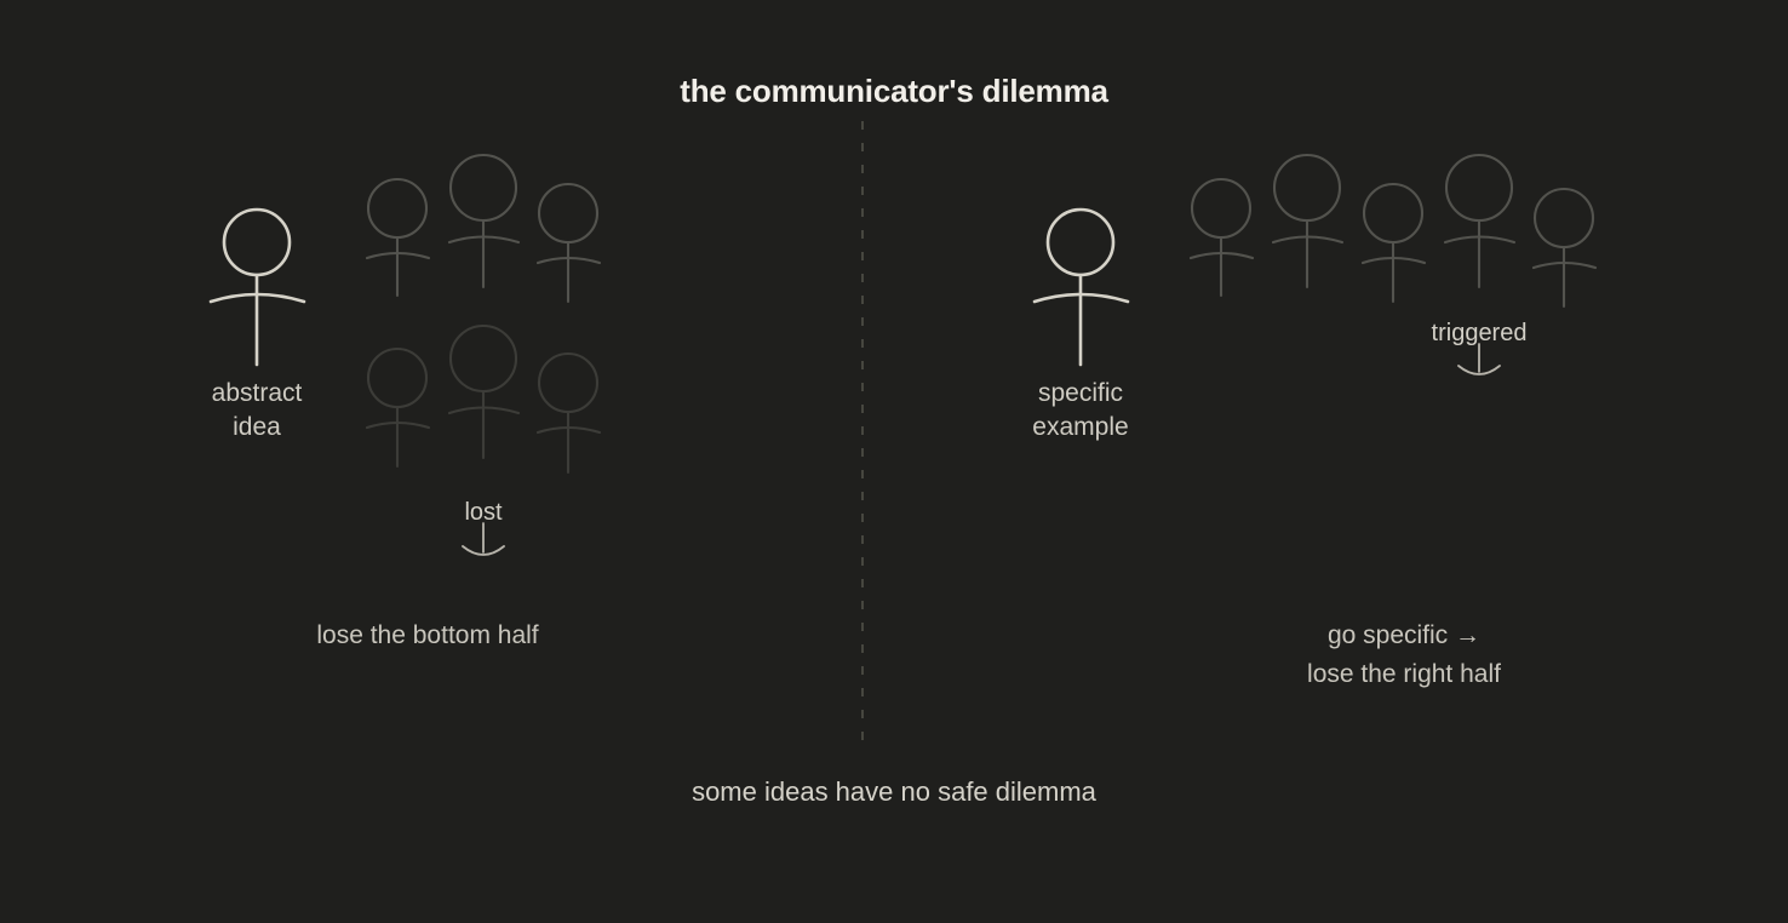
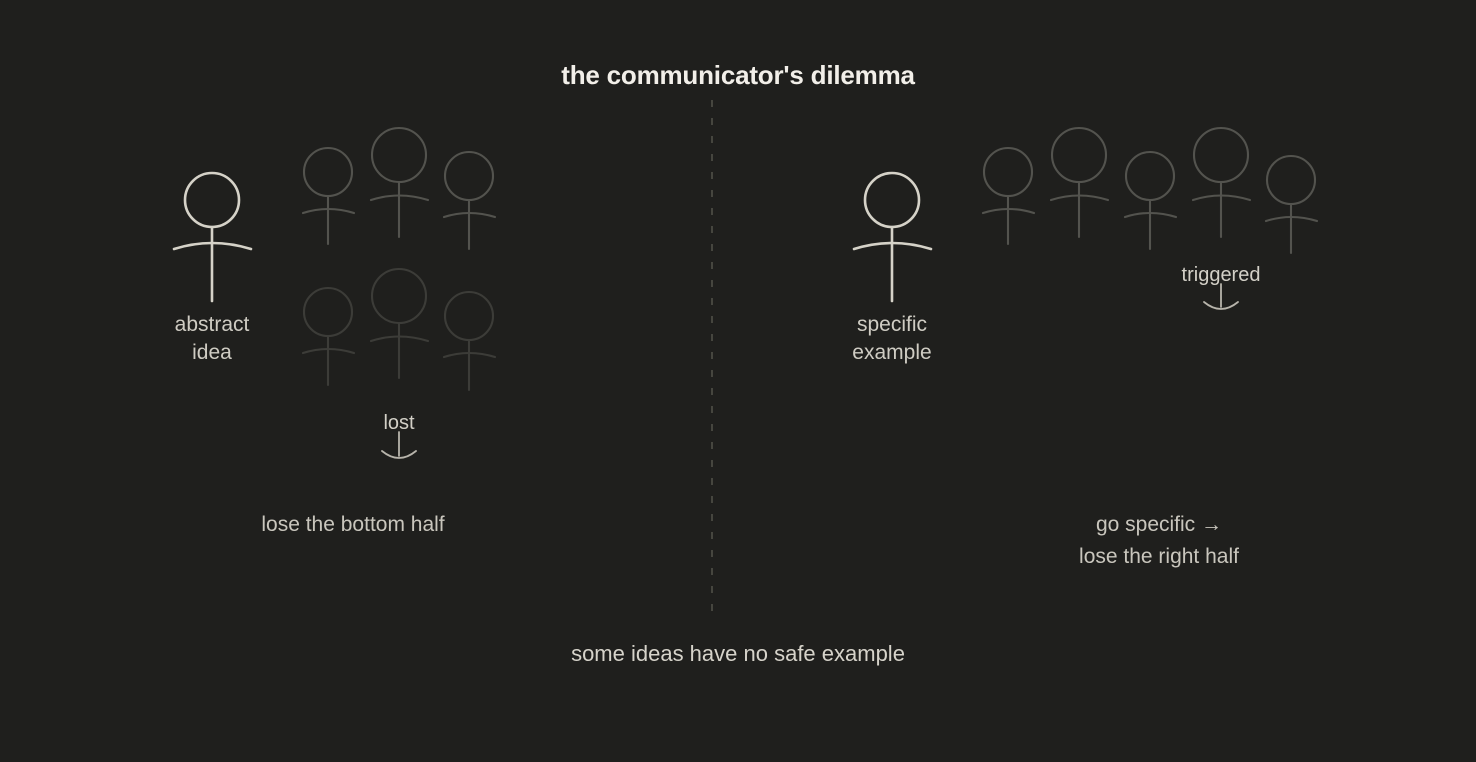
  the communicator's dilemma
  abstract
  idea
  lost
  lose the bottom half
  specific
  example
  triggered
  go specific →
  lose the right half
- some ideas have no safe dilemma
+ some ideas have no safe example
